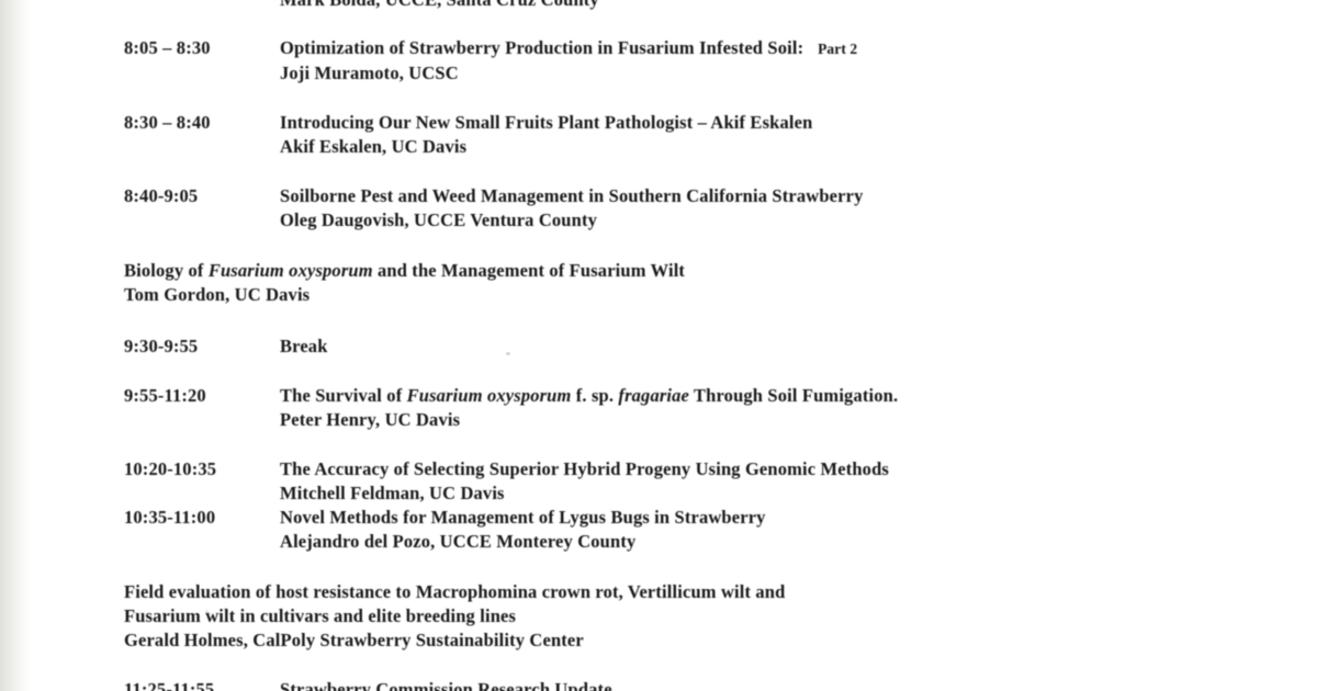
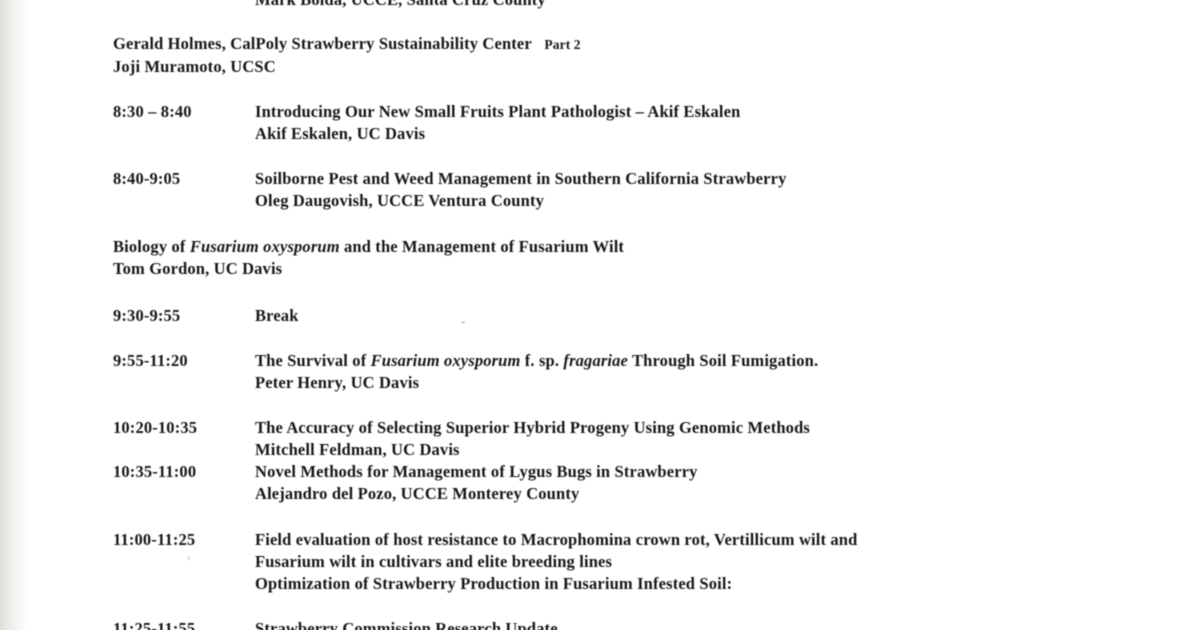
- 8:05 – 8:30
- Optimization of Strawberry Production in Fusarium Infested Soil: Part 2
+ Gerald Holmes, CalPoly Strawberry Sustainability Center Part 2
  Joji Muramoto, UCSC
  8:30 – 8:40
  Introducing Our New Small Fruits Plant Pathologist – Akif Eskalen
  Akif Eskalen, UC Davis
  8:40-9:05
  Soilborne Pest and Weed Management in Southern California Strawberry
  Oleg Daugovish, UCCE Ventura County
  Biology of Fusarium oxysporum and the Management of Fusarium Wilt
  Tom Gordon, UC Davis
  9:30-9:55
  Break
  9:55-11:20
  The Survival of Fusarium oxysporum f. sp. fragariae Through Soil Fumigation.
  Peter Henry, UC Davis
  10:20-10:35
  The Accuracy of Selecting Superior Hybrid Progeny Using Genomic Methods
  Mitchell Feldman, UC Davis
  10:35-11:00
  Novel Methods for Management of Lygus Bugs in Strawberry
  Alejandro del Pozo, UCCE Monterey County
+ 11:00-11:25
  Field evaluation of host resistance to Macrophomina crown rot, Vertillicum wilt and
  Fusarium wilt in cultivars and elite breeding lines
- Gerald Holmes, CalPoly Strawberry Sustainability Center
+ Optimization of Strawberry Production in Fusarium Infested Soil:
  11:25-11:55
  Strawberry Commission Research Update
